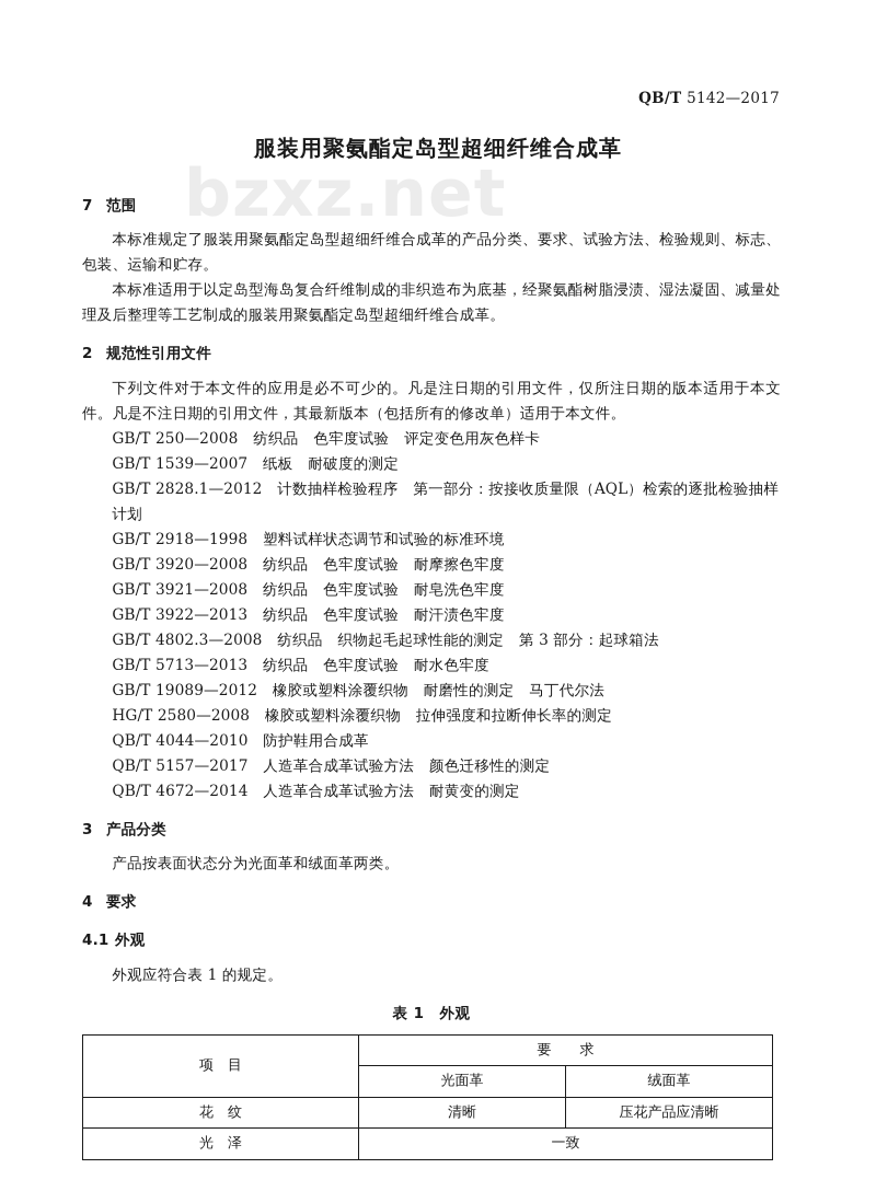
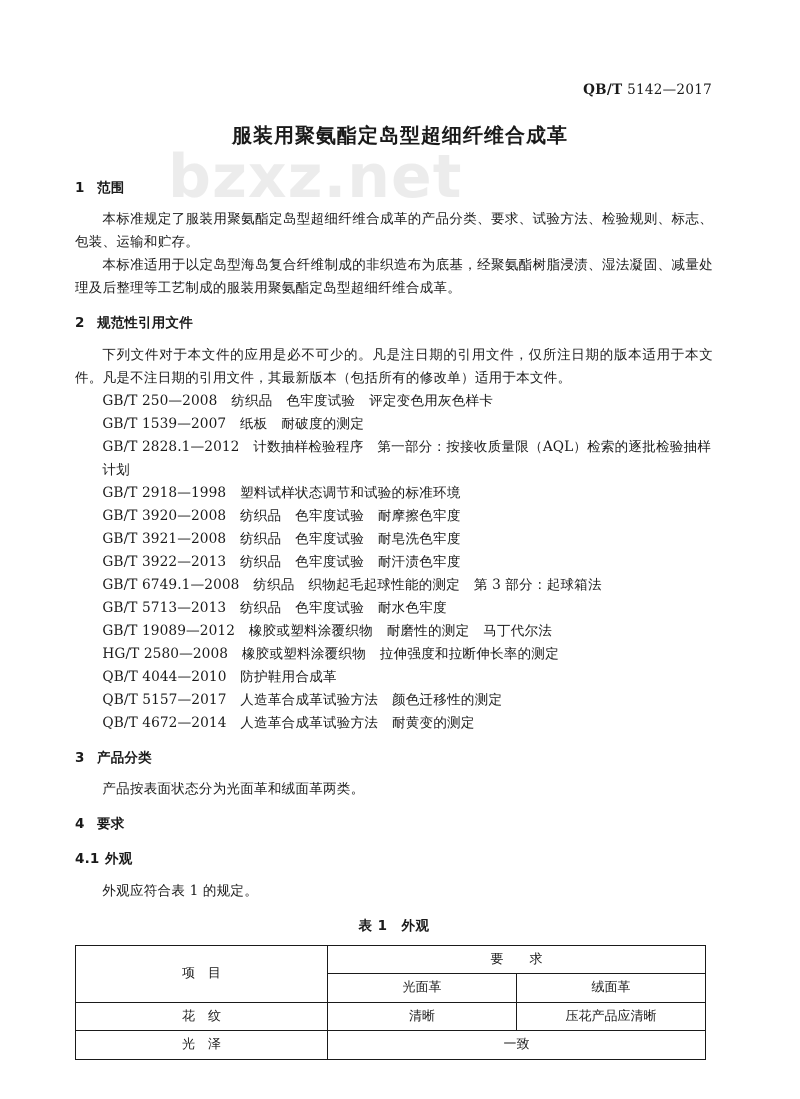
  bzxz.net
  QB/T 5142—2017
  服装用聚氨酯定岛型超细纤维合成革
- 7 范围
+ 1 范围
  本标准规定了服装用聚氨酯定岛型超细纤维合成革的产品分类、要求、试验方法、检验规则、标志、包装、运输和贮存。
  本标准适用于以定岛型海岛复合纤维制成的非织造布为底基，经聚氨酯树脂浸渍、湿法凝固、减量处理及后整理等工艺制成的服装用聚氨酯定岛型超细纤维合成革。
  2 规范性引用文件
  下列文件对于本文件的应用是必不可少的。凡是注日期的引用文件，仅所注日期的版本适用于本文件。凡是不注日期的引用文件，其最新版本（包括所有的修改单）适用于本文件。
  GB/T 250—2008 纺织品 色牢度试验 评定变色用灰色样卡
  GB/T 1539—2007 纸板 耐破度的测定
  GB/T 2828.1—2012 计数抽样检验程序 第一部分：按接收质量限（AQL）检索的逐批检验抽样计划
  GB/T 2918—1998 塑料试样状态调节和试验的标准环境
  GB/T 3920—2008 纺织品 色牢度试验 耐摩擦色牢度
  GB/T 3921—2008 纺织品 色牢度试验 耐皂洗色牢度
  GB/T 3922—2013 纺织品 色牢度试验 耐汗渍色牢度
- GB/T 4802.3—2008 纺织品 织物起毛起球性能的测定 第 3 部分：起球箱法
+ GB/T 6749.1—2008 纺织品 织物起毛起球性能的测定 第 3 部分：起球箱法
  GB/T 5713—2013 纺织品 色牢度试验 耐水色牢度
  GB/T 19089—2012 橡胶或塑料涂覆织物 耐磨性的测定 马丁代尔法
  HG/T 2580—2008 橡胶或塑料涂覆织物 拉伸强度和拉断伸长率的测定
  QB/T 4044—2010 防护鞋用合成革
  QB/T 5157—2017 人造革合成革试验方法 颜色迁移性的测定
  QB/T 4672—2014 人造革合成革试验方法 耐黄变的测定
  3 产品分类
  产品按表面状态分为光面革和绒面革两类。
  4 要求
  4.1 外观
  外观应符合表 1 的规定。
  表 1 外观
  项 目	要 求
  光面革	绒面革
  花 纹	清晰	压花产品应清晰
  光 泽	一致
